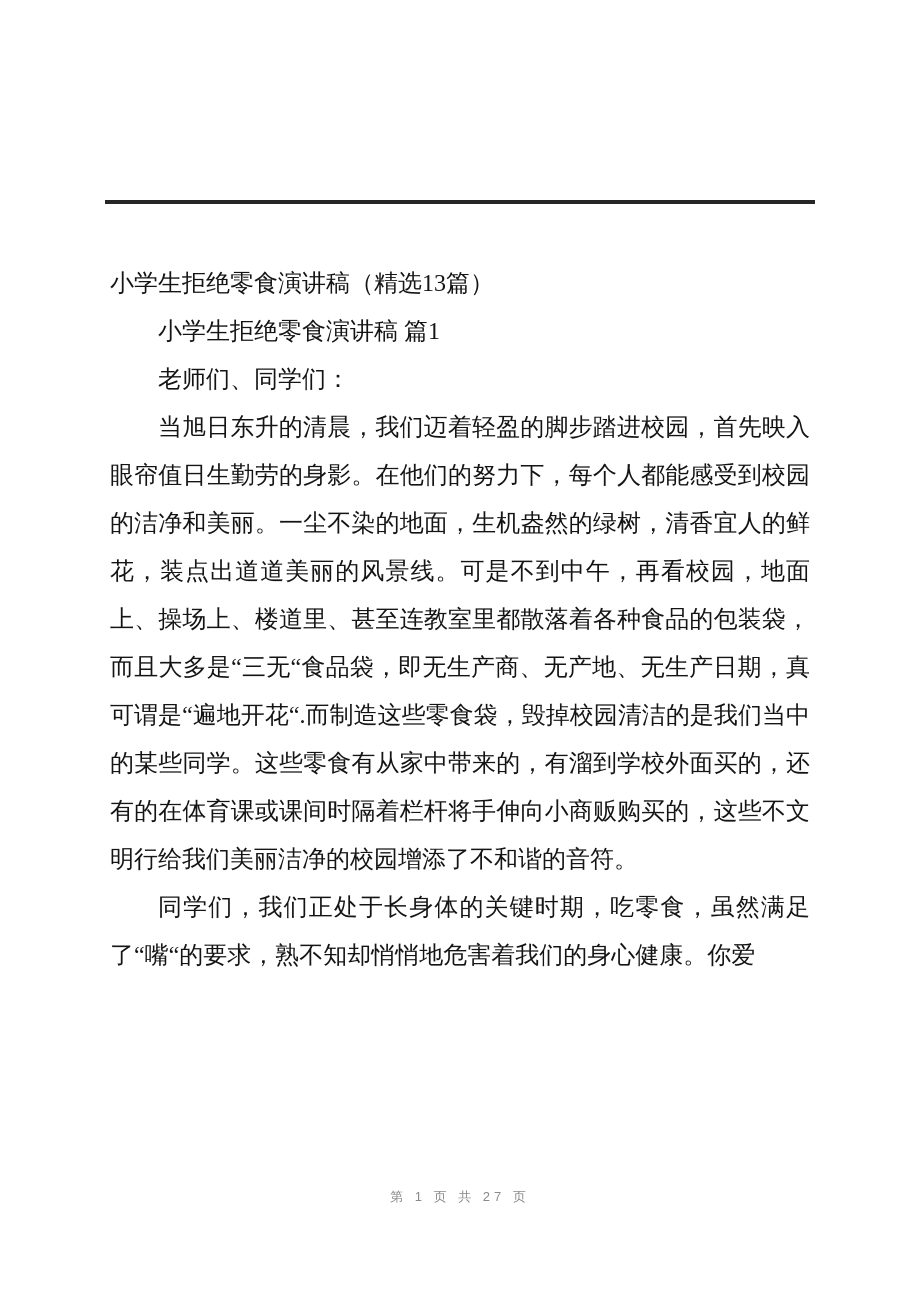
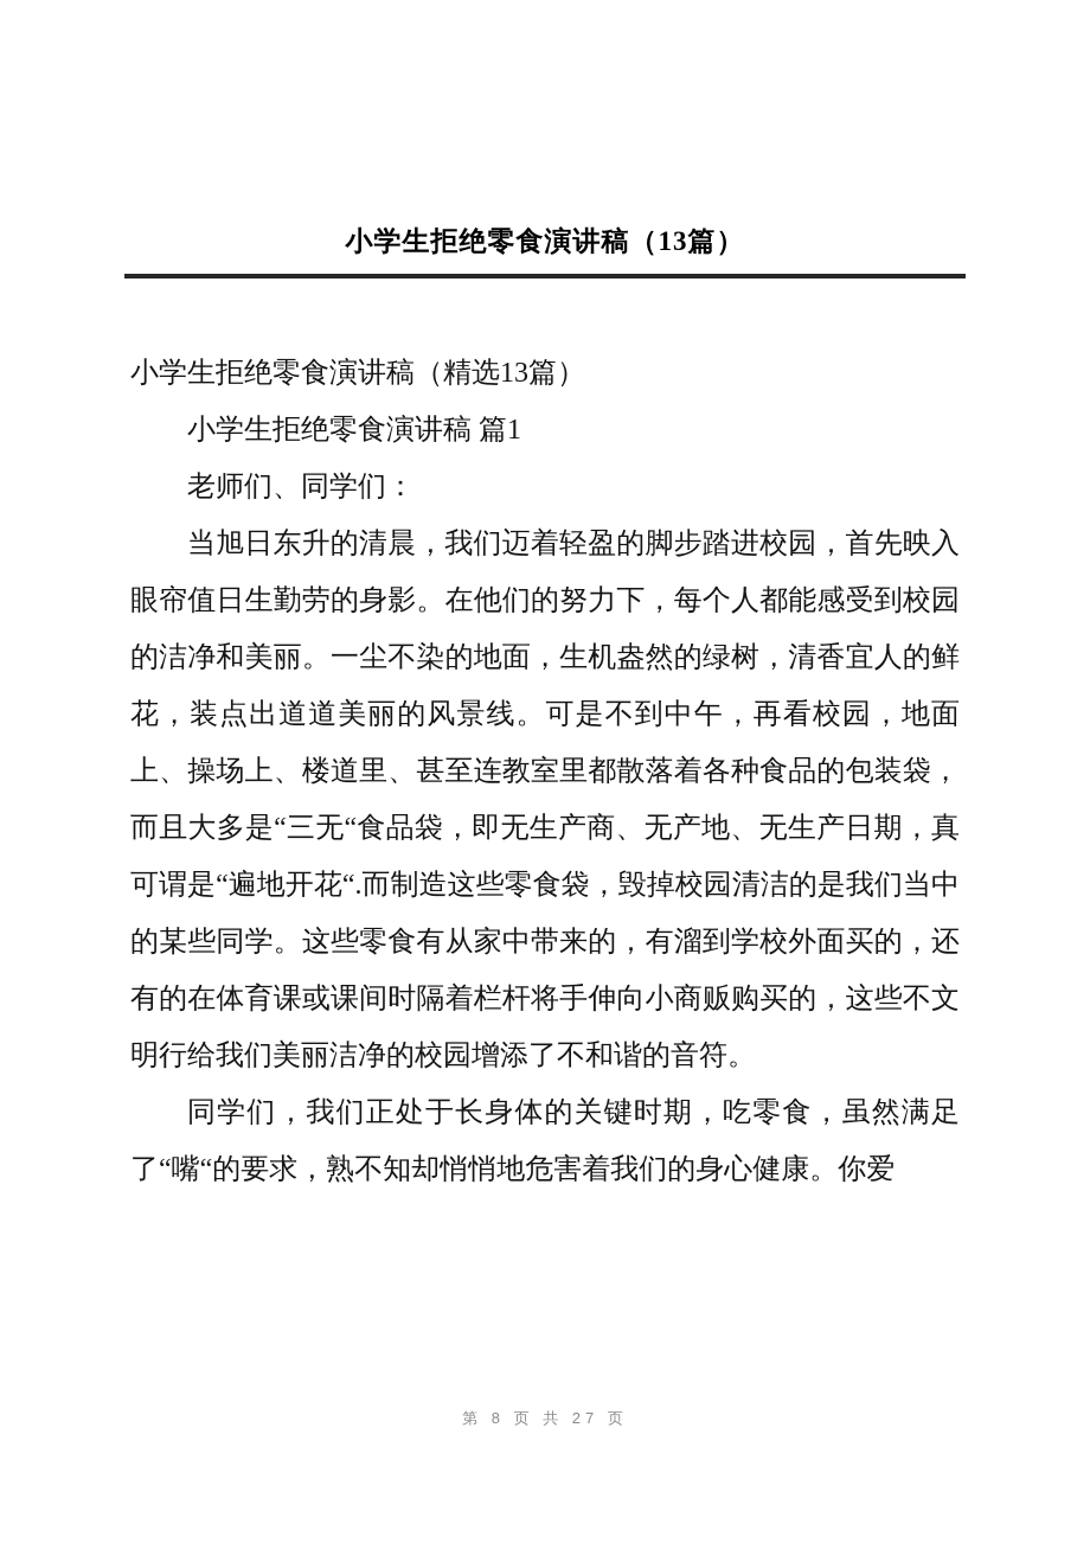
+ 小学生拒绝零食演讲稿（13篇）
  小学生拒绝零食演讲稿（精选13篇）
  小学生拒绝零食演讲稿 篇1
  老师们、同学们：
  当旭日东升的清晨，我们迈着轻盈的脚步踏进校园，首先映入眼帘值日生勤劳的身影。在他们的努力下，每个人都能感受到校园的洁净和美丽。一尘不染的地面，生机盎然的绿树，清香宜人的鲜花，装点出道道美丽的风景线。可是不到中午，再看校园，地面上、操场上、楼道里、甚至连教室里都散落着各种食品的包装袋，而且大多是“三无“食品袋，即无生产商、无产地、无生产日期，真可谓是“遍地开花“.而制造这些零食袋，毁掉校园清洁的是我们当中的某些同学。这些零食有从家中带来的，有溜到学校外面买的，还有的在体育课或课间时隔着栏杆将手伸向小商贩购买的，这些不文明行给我们美丽洁净的校园增添了不和谐的音符。
  同学们，我们正处于长身体的关键时期，吃零食，虽然满足了“嘴“的要求，熟不知却悄悄地危害着我们的身心健康。你爱
- 第 1 页 共 27 页
+ 第 8 页 共 27 页
